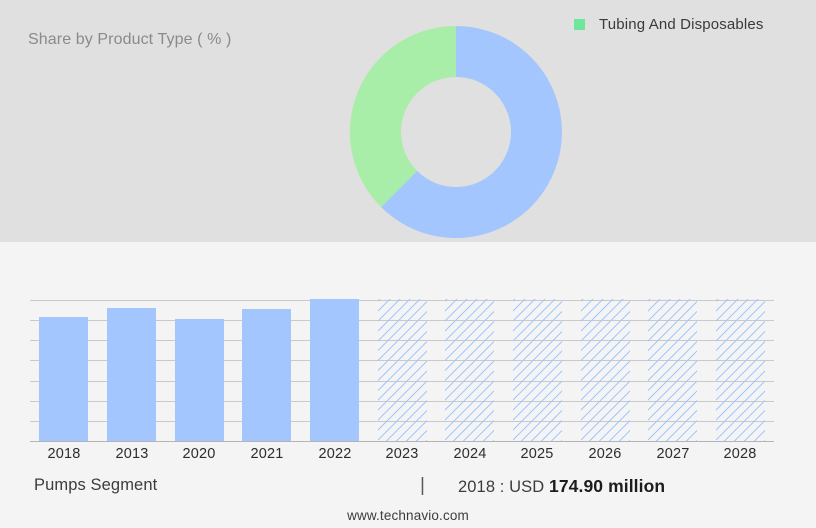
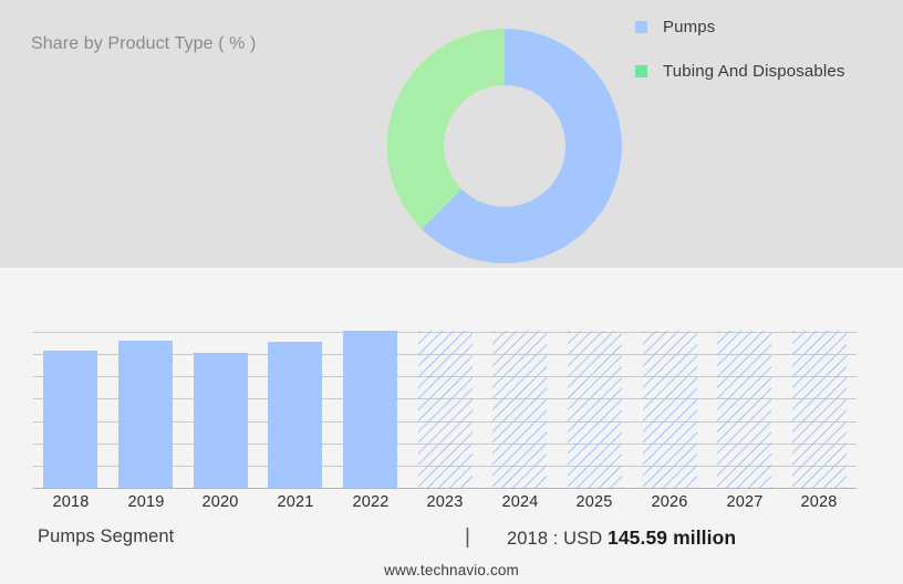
  Share by Product Type ( % )
+ Pumps
  Tubing And Disposables
  2018
- 2013
+ 2019
  2020
  2021
  2022
  2023
  2024
  2025
  2026
  2027
  2028
  Pumps Segment
  |
- 2018 : USD 174.90 million
+ 2018 : USD 145.59 million
  www.technavio.com
